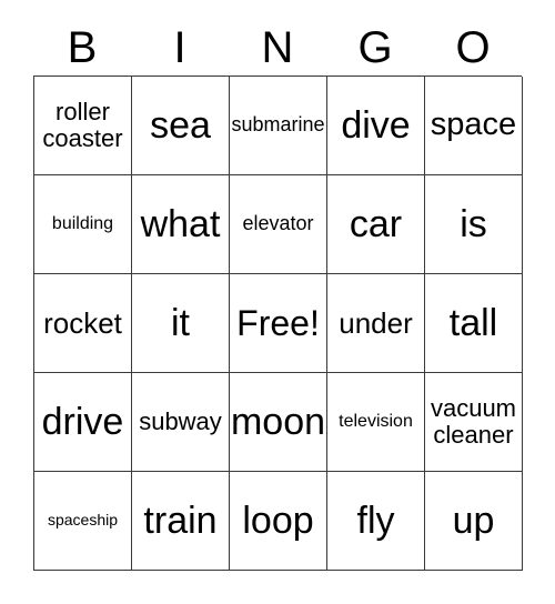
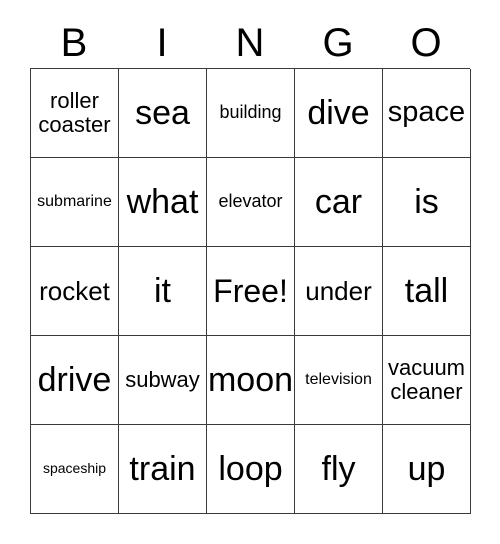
  B
  I
  N
  G
  O
  roller
  coaster
  sea
- submarine
+ building
  dive
  space
- building
+ submarine
  what
  elevator
  car
  is
  rocket
  it
  Free!
  under
  tall
  drive
  subway
  moon
  television
  vacuum
  cleaner
  spaceship
  train
  loop
  fly
  up
